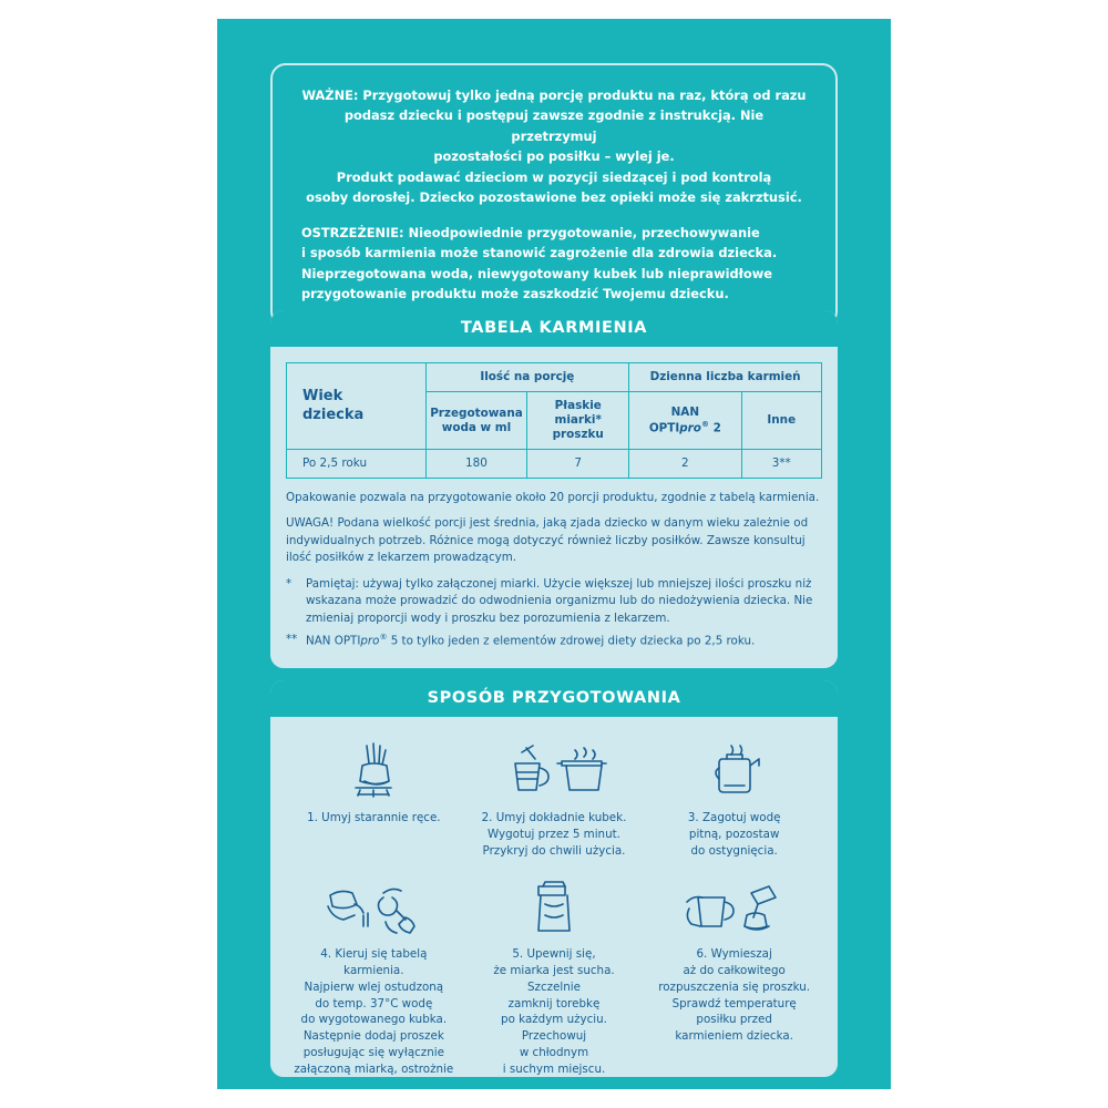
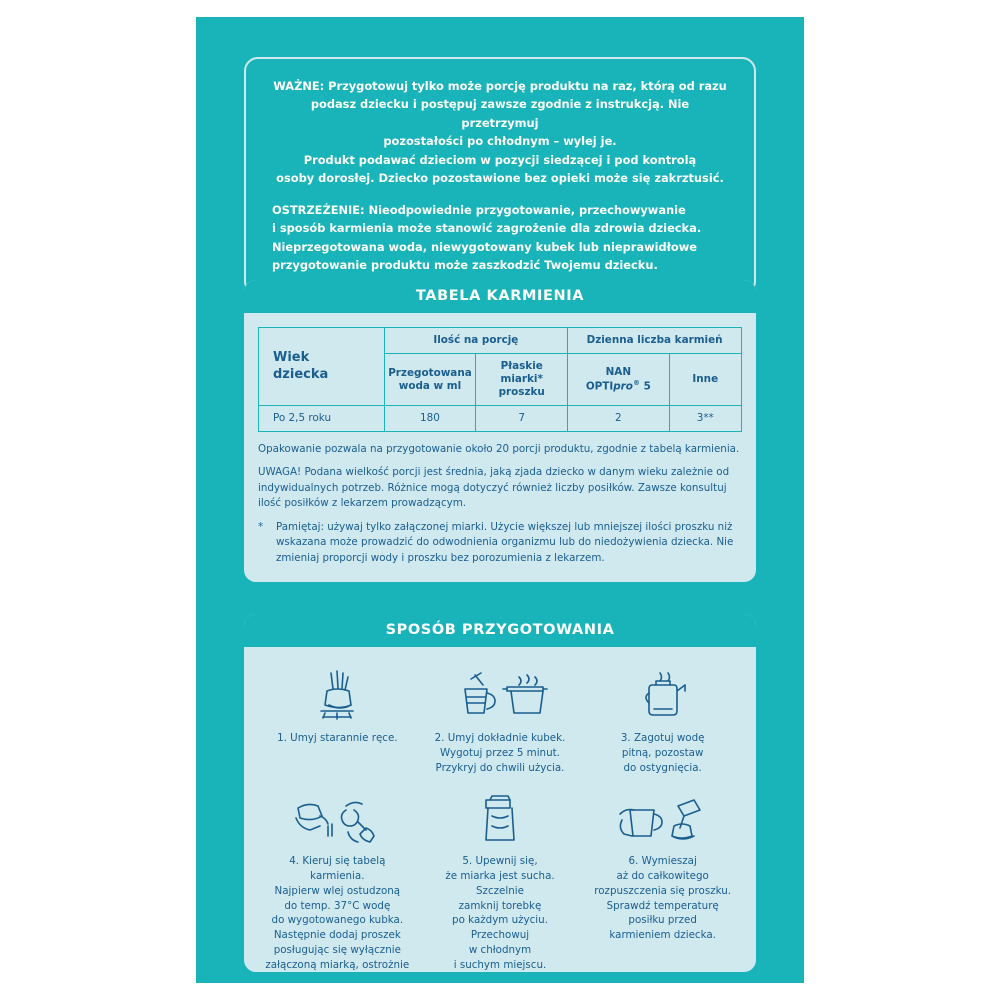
- WAŻNE: Przygotowuj tylko jedną porcję produktu na raz, którą od razu
+ WAŻNE: Przygotowuj tylko może porcję produktu na raz, którą od razu
  podasz dziecku i postępuj zawsze zgodnie z instrukcją. Nie przetrzymuj
- pozostałości po posiłku – wylej je.
+ pozostałości po chłodnym – wylej je.
  Produkt podawać dzieciom w pozycji siedzącej i pod kontrolą
  osoby dorosłej. Dziecko pozostawione bez opieki może się zakrztusić.
  OSTRZEŻENIE: Nieodpowiednie przygotowanie, przechowywanie
  i sposób karmienia może stanowić zagrożenie dla zdrowia dziecka.
  Nieprzegotowana woda, niewygotowany kubek lub nieprawidłowe
  przygotowanie produktu może zaszkodzić Twojemu dziecku.
  TABELA KARMIENIA
  Wiek dziecka	Ilość na porcję	Dzienna liczba karmień
- Przegotowana woda w ml	Płaskie miarki* proszku	NAN OPTIpro® 2	Inne
+ Przegotowana woda w ml	Płaskie miarki* proszku	NAN OPTIpro® 5	Inne
  Po 2,5 roku	180	7	2	3**
  Opakowanie pozwala na przygotowanie około 20 porcji produktu, zgodnie z tabelą karmienia.
  UWAGA! Podana wielkość porcji jest średnia, jaką zjada dziecko w danym wieku zależnie od indywidualnych potrzeb. Różnice mogą dotyczyć również liczby posiłków. Zawsze konsultuj ilość posiłków z lekarzem prowadzącym.
  *
  Pamiętaj: używaj tylko załączonej miarki. Użycie większej lub mniejszej ilości proszku niż wskazana może prowadzić do odwodnienia organizmu lub do niedożywienia dziecka. Nie zmieniaj proporcji wody i proszku bez porozumienia z lekarzem.
- **
- NAN OPTIpro® 5 to tylko jeden z elementów zdrowej diety dziecka po 2,5 roku.
  SPOSÓB PRZYGOTOWANIA
  1. Umyj starannie ręce.
  2. Umyj dokładnie kubek.
  Wygotuj przez 5 minut.
  Przykryj do chwili użycia.
  3. Zagotuj wodę
  pitną, pozostaw
  do ostygnięcia.
  4. Kieruj się tabelą karmienia.
  Najpierw wlej ostudzoną
  do temp. 37°C wodę
  do wygotowanego kubka.
  Następnie dodaj proszek
  posługując się wyłącznie
  załączoną miarką, ostrożnie
  5. Upewnij się,
  że miarka jest sucha.
  Szczelnie
  zamknij torebkę
  po każdym użyciu.
  Przechowuj
  w chłodnym
  i suchym miejscu.
  6. Wymieszaj
  aż do całkowitego
  rozpuszczenia się proszku.
  Sprawdź temperaturę
  posiłku przed
  karmieniem dziecka.
